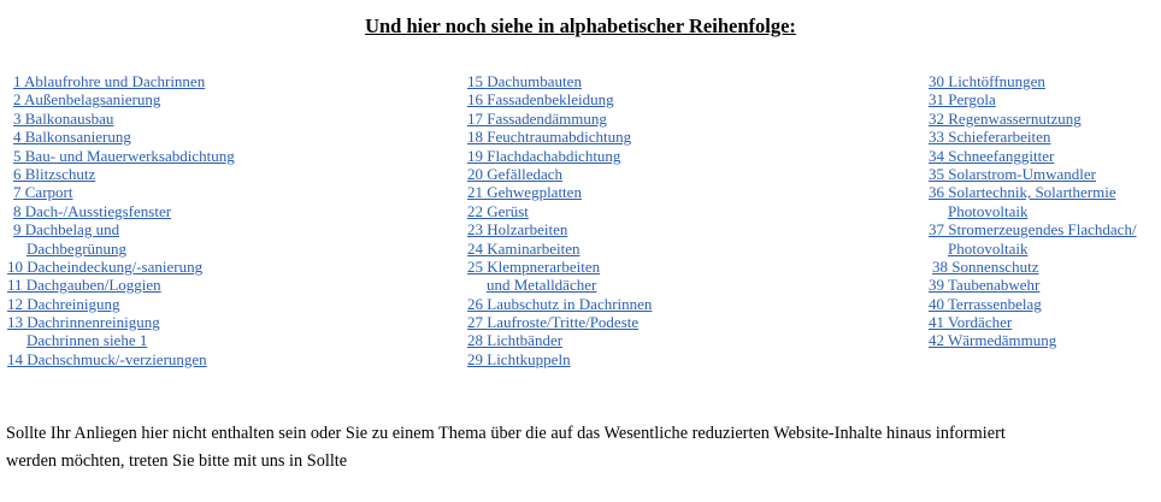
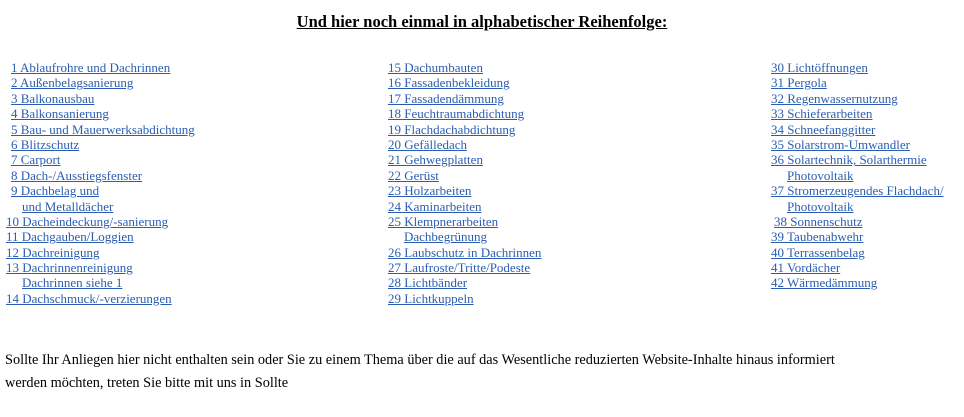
- Und hier noch siehe in alphabetischer Reihenfolge:
+ Und hier noch einmal in alphabetischer Reihenfolge:
  1 Ablaufrohre und Dachrinnen
  2 Außenbelagsanierung
  3 Balkonausbau
  4 Balkonsanierung
  5 Bau- und Mauerwerksabdichtung
  6 Blitzschutz
  7 Carport
  8 Dach-/Ausstiegsfenster
  9 Dachbelag und
- Dachbegrünung
+ und Metalldächer
  10 Dacheindeckung/-sanierung
  11 Dachgauben/Loggien
  12 Dachreinigung
  13 Dachrinnenreinigung
  Dachrinnen siehe 1
  14 Dachschmuck/-verzierungen
  15 Dachumbauten
  16 Fassadenbekleidung
  17 Fassadendämmung
  18 Feuchtraumabdichtung
  19 Flachdachabdichtung
  20 Gefälledach
  21 Gehwegplatten
  22 Gerüst
  23 Holzarbeiten
  24 Kaminarbeiten
  25 Klempnerarbeiten
- und Metalldächer
+ Dachbegrünung
  26 Laubschutz in Dachrinnen
  27 Laufroste/Tritte/Podeste
  28 Lichtbänder
  29 Lichtkuppeln
  30 Lichtöffnungen
  31 Pergola
  32 Regenwassernutzung
  33 Schieferarbeiten
  34 Schneefanggitter
  35 Solarstrom-Umwandler
  36 Solartechnik, Solarthermie
  Photovoltaik
  37 Stromerzeugendes Flachdach/
  Photovoltaik
  38 Sonnenschutz
  39 Taubenabwehr
  40 Terrassenbelag
  41 Vordächer
  42 Wärmedämmung
  Sollte Ihr Anliegen hier nicht enthalten sein oder Sie zu einem Thema über die auf das Wesentliche reduzierten Website-Inhalte hinaus informiert
  werden möchten, treten Sie bitte mit uns in Sollte
